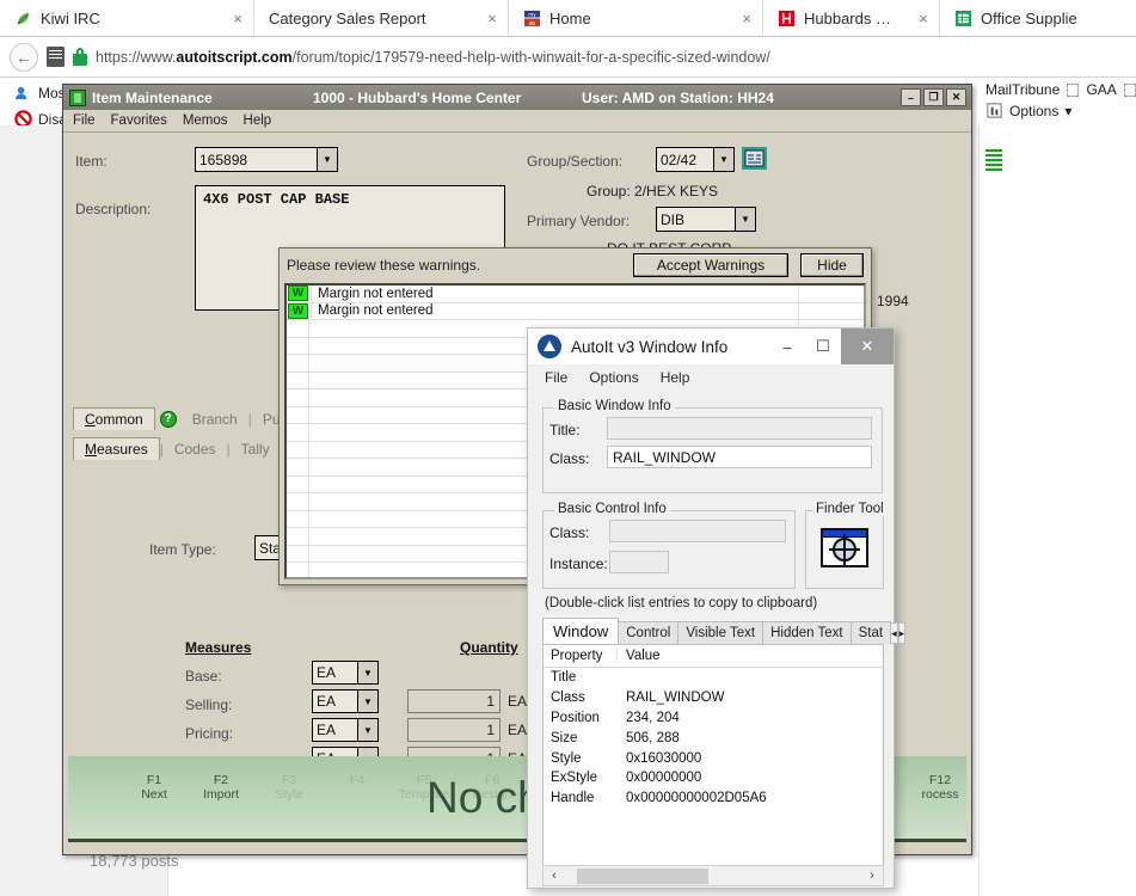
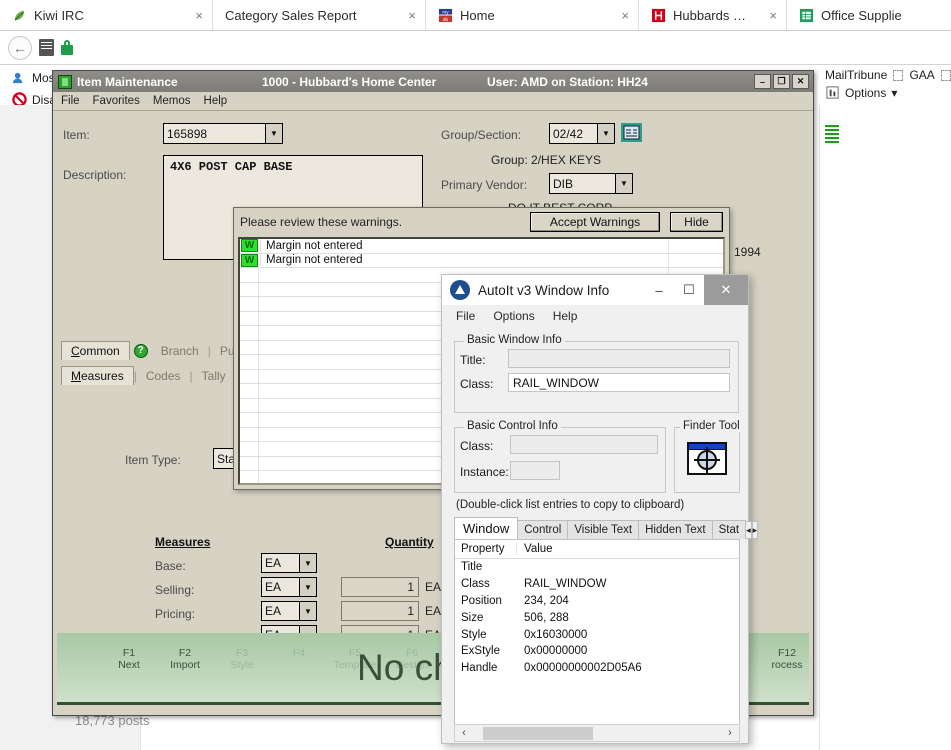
  Kiwi IRC
  ×
  Category Sales Report
  ×
  Home
  ×
  ×
  Office Supplie
  ←
- https://www.autoitscript.com/forum/topic/179579-need-help-with-winwait-for-a-specific-sized-window/
  MailTribune
  GAA
  Options
  ▾
  18,773 posts
  Item Maintenance
  1000 - Hubbard's Home Center
  User: AMD on Station: HH24
  –
  ❐
  ✕
  File
  Favorites
  Memos
  Help
  Item:
  165898
  ▼
  Description:
  4X6 POST CAP BASE
  Group/Section:
  02/42
  ▼
  Group: 2/HEX KEYS
  Primary Vendor:
  DIB
  ▼
  1994
  Common
  ?
  Branch
  |
  Measures
  |
  Codes
  |
  Tally
  Item Type:
  Sta
  Measures
  Quantity
  Base:
  EA
  ▼
  Selling:
  EA
  ▼
  1
  EA
  Pricing:
  EA
  ▼
  1
  EA
  F1
  Next
  F2
  Import
  F3
  Style
  F4
  F5
  Template
  F6
  Design
  F12
  rocess
  Please review these warnings.
  Accept Warnings
  Hide
  W
  Margin not entered
  W
  Margin not entered
  AutoIt v3 Window Info
  –
  ☐
  ✕
  File
  Options
  Help
  Basic Window Info
  Title:
  Class:
  RAIL_WINDOW
  Basic Control Info
  Class:
  Instance:
  Finder Tool
  (Double-click list entries to copy to clipboard)
  Window
  Control
  Visible Text
  Hidden Text
  Stat
  ◂
  ▸
  Property
  Value
  Title
  Class
  RAIL_WINDOW
  Position
  234, 204
  Size
  506, 288
  Style
  0x16030000
  ExStyle
  0x00000000
  Handle
  0x00000000002D05A6
  ‹
  ›
